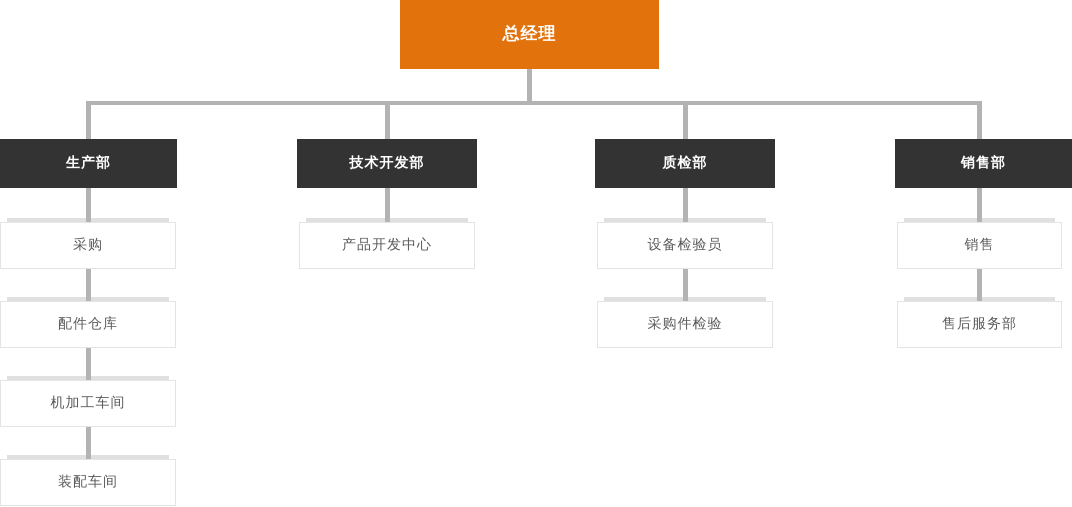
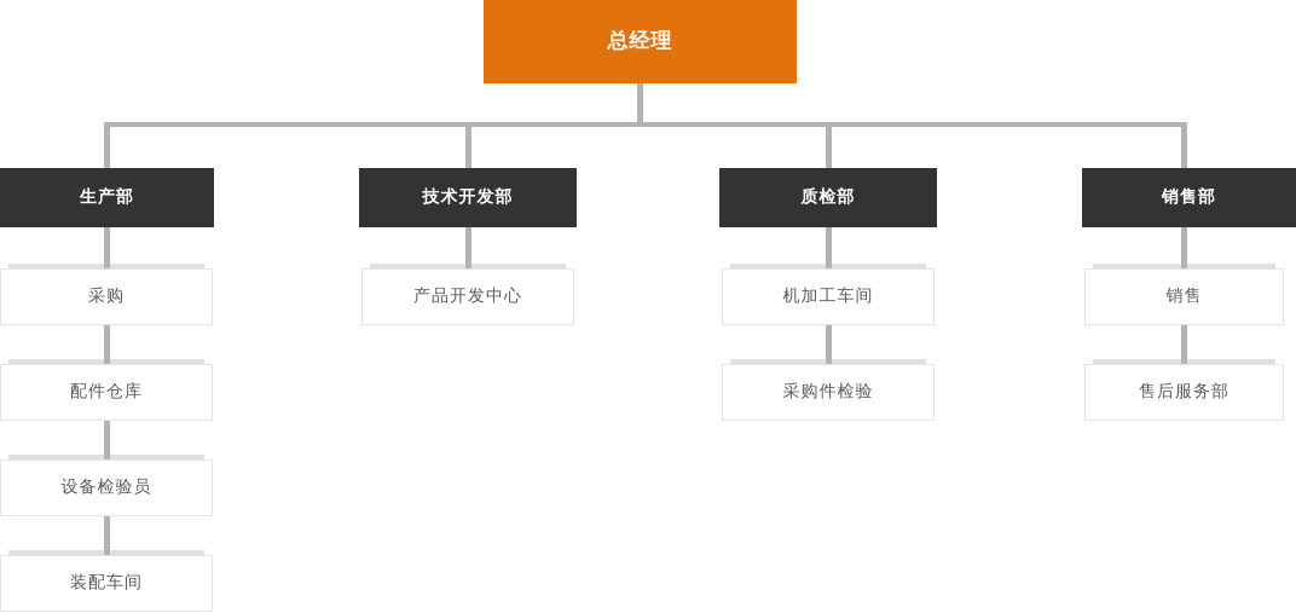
  总经理
  生产部
  采购
  配件仓库
- 机加工车间
+ 设备检验员
  装配车间
  技术开发部
  产品开发中心
  质检部
- 设备检验员
+ 机加工车间
  采购件检验
  销售部
  销售
  售后服务部
